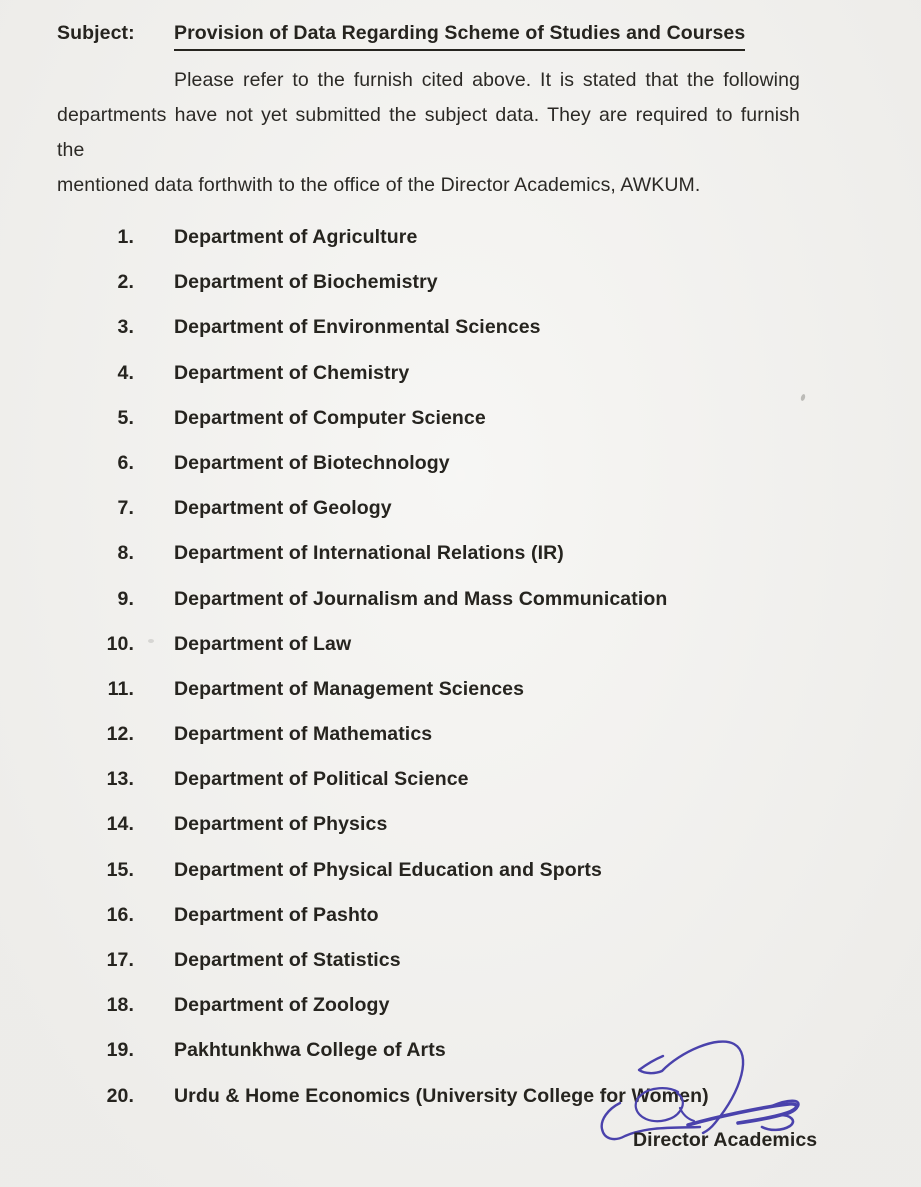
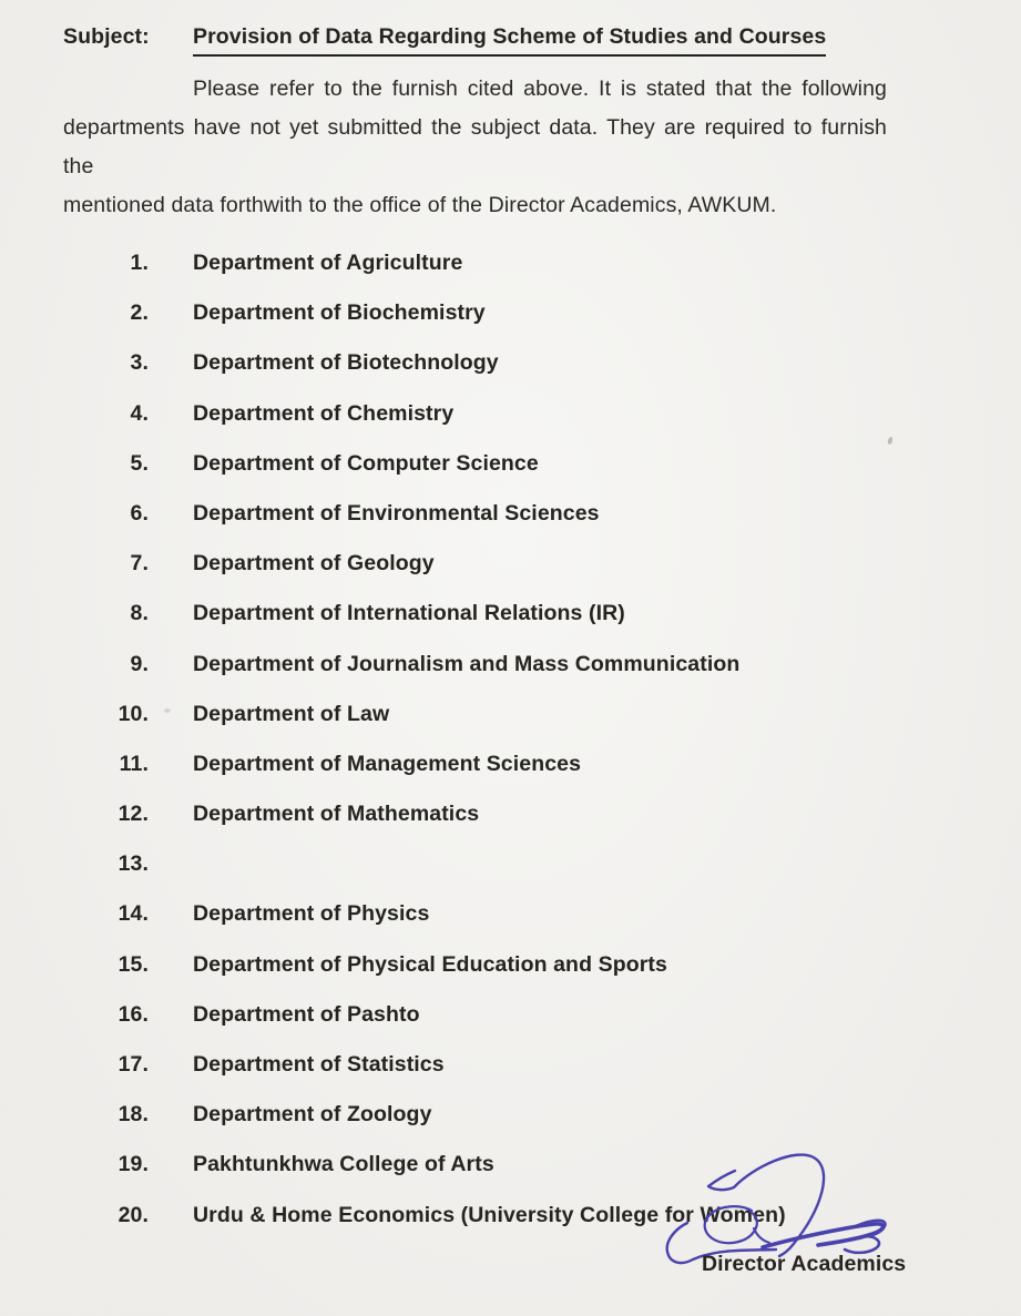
  Subject:
  Provision of Data Regarding Scheme of Studies and Courses
  Please refer to the furnish cited above. It is stated that the following
  departments have not yet submitted the subject data. They are required to furnish the
  mentioned data forthwith to the office of the Director Academics, AWKUM.
  1.
  Department of Agriculture
  2.
  Department of Biochemistry
  3.
- Department of Environmental Sciences
+ Department of Biotechnology
  4.
  Department of Chemistry
  5.
  Department of Computer Science
  6.
- Department of Biotechnology
+ Department of Environmental Sciences
  7.
  Department of Geology
  8.
  Department of International Relations (IR)
  9.
  Department of Journalism and Mass Communication
  10.
  Department of Law
  11.
  Department of Management Sciences
  12.
  Department of Mathematics
  13.
- Department of Political Science
  14.
  Department of Physics
  15.
  Department of Physical Education and Sports
  16.
  Department of Pashto
  17.
  Department of Statistics
  18.
  Department of Zoology
  19.
  Pakhtunkhwa College of Arts
  20.
  Urdu & Home Economics (University College foromen)
  Director Academics
